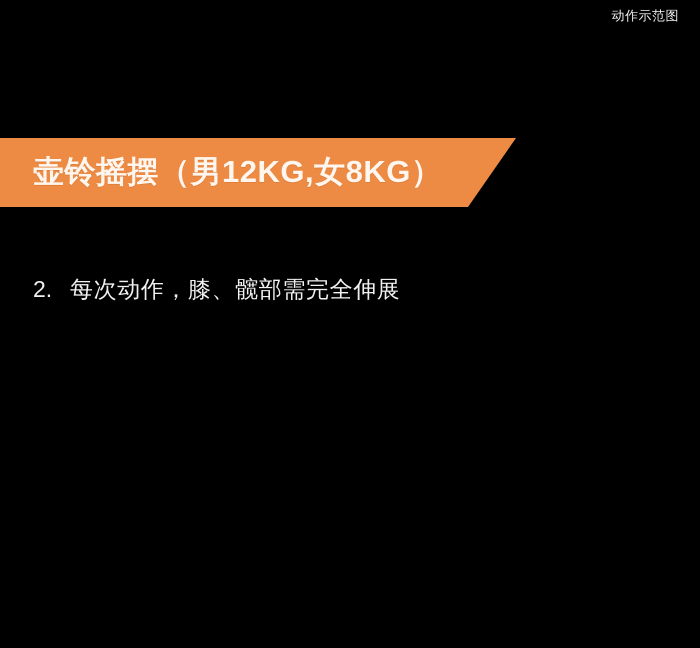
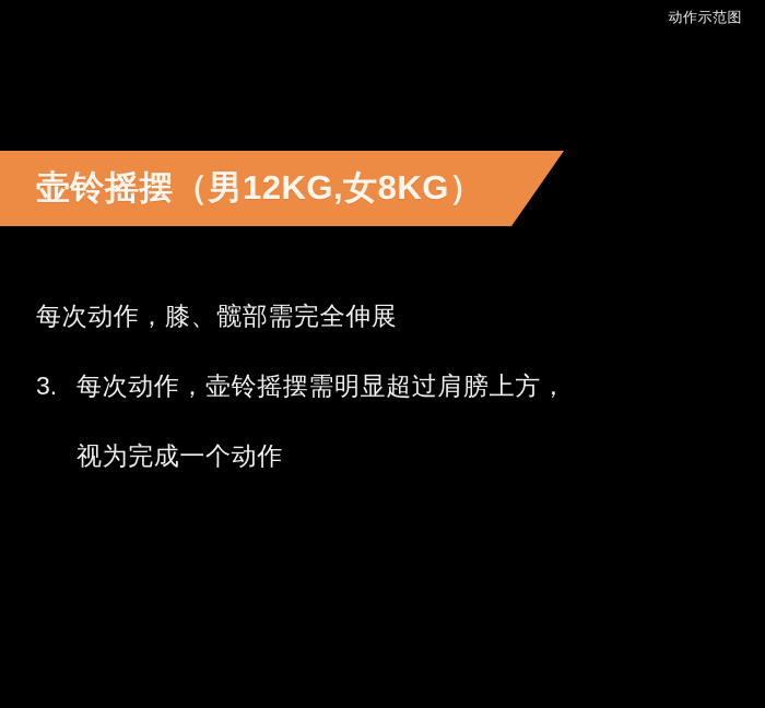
  动作示范图
  壶铃摇摆（男12KG,女8KG）
- 2.
  每次动作，膝、髋部需完全伸展
+ 3.
+ 每次动作，壶铃摇摆需明显超过肩膀上方，
+ 视为完成一个动作
